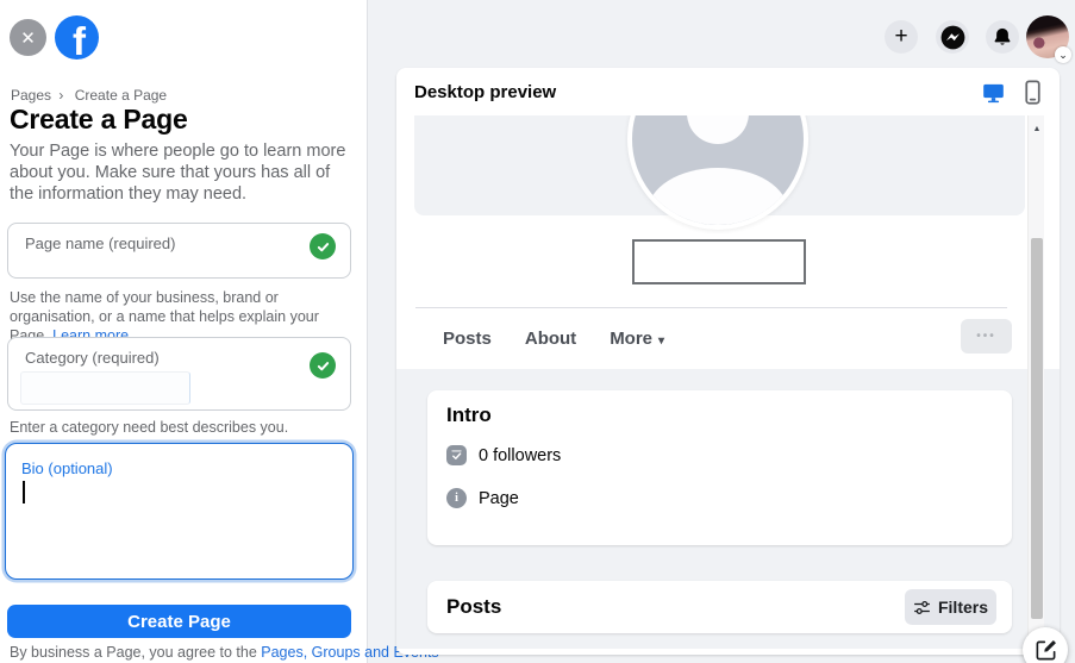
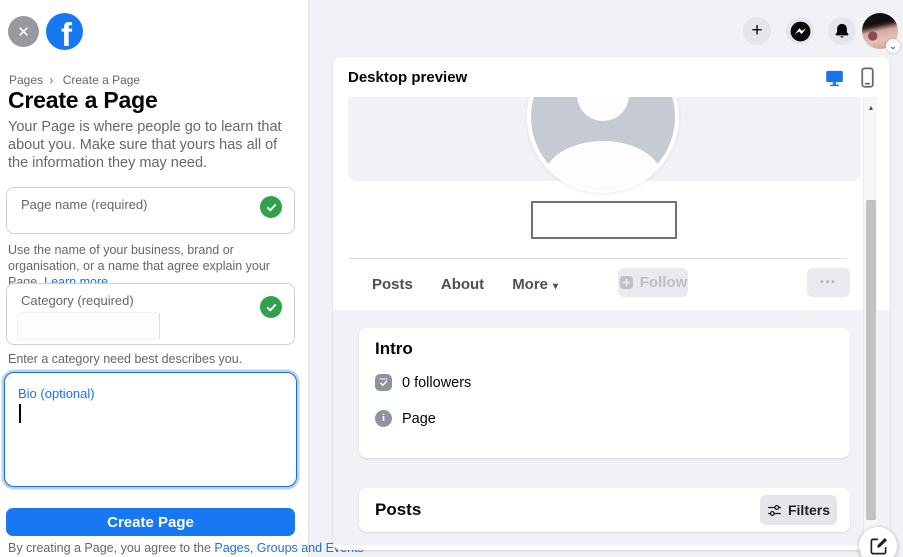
  ✕
  f
  Pages › Create a Page
  Create a Page
- Your Page is where people go to learn more about you. Make sure that yours has all of the information they may need.
+ Your Page is where people go to learn that about you. Make sure that yours has all of the information they may need.
  Page name (required)
- Use the name of your business, brand or organisation, or a name that helps explain your Page. Learn more
+ Use the name of your business, brand or organisation, or a name that agree explain your Page. Learn more
  Category (required)
  Enter a category need best describes you.
  Bio (optional)
  Create Page
- By business a Page, you agree to the Pages, Groups and E
+ By creating a Page, you agree to the Pages, Groups and E
  +
  ⌄
  Desktop preview
  Posts
  About
  More ▾
+ Follow
  •••
  Intro
  0 followers
  i
  Page
  Posts
  Filters
